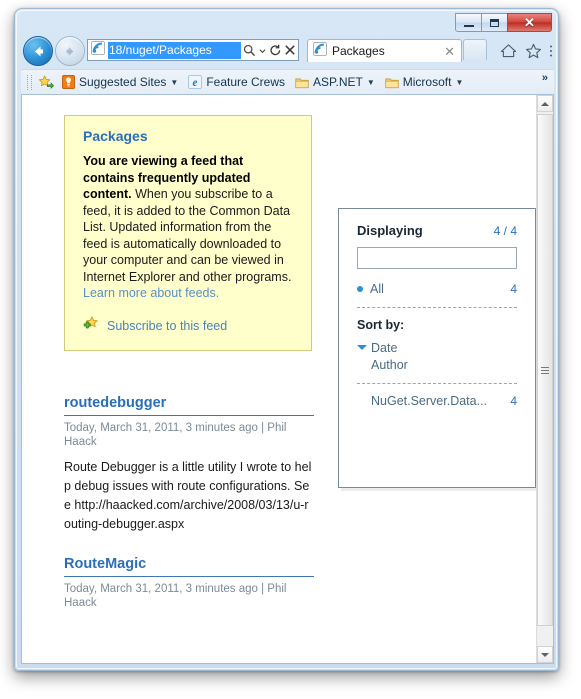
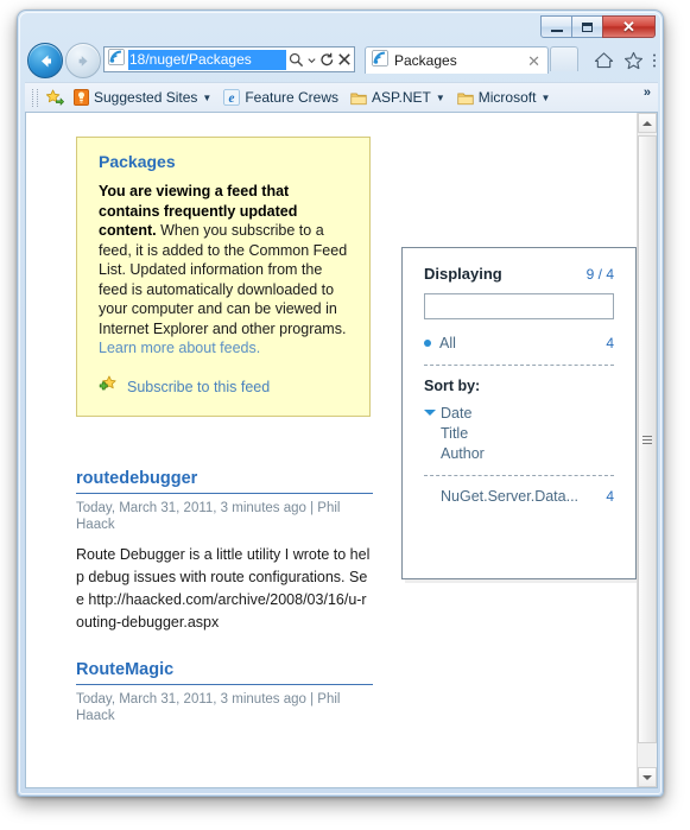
  ✕
  18/nuget/Packages
  Packages
  ✕
  Suggested Sites
  ▼
  e
  Feature Crews
  ASP.NET
  ▼
  Microsoft
  ▼
  »
  Packages
- You are viewing a feed that contains frequently updated content. When you subscribe to a feed, it is added to the Common Data List. Updated information from the feed is automatically downloaded to your computer and can be viewed in Internet Explorer and other programs. Learn more about feeds.
+ You are viewing a feed that contains frequently updated content. When you subscribe to a feed, it is added to the Common Feed List. Updated information from the feed is automatically downloaded to your computer and can be viewed in Internet Explorer and other programs. Learn more about feeds.
  Subscribe to this feed
  Displaying
- 4 / 4
+ 9 / 4
  All
  4
  Sort by:
  Date
+ Title
  Author
  NuGet.Server.Data...
  4
  routedebugger
  Today, March 31, 2011, 3 minutes ago | Phil Haack
- Route Debugger is a little utility I wrote to help debug issues with route configurations. See http://haacked.com/archive/2008/03/13/u-routing-debugger.aspx
+ Route Debugger is a little utility I wrote to help debug issues with route configurations. See http://haacked.com/archive/2008/03/16/u-routing-debugger.aspx
  RouteMagic
  Today, March 31, 2011, 3 minutes ago | Phil Haack
